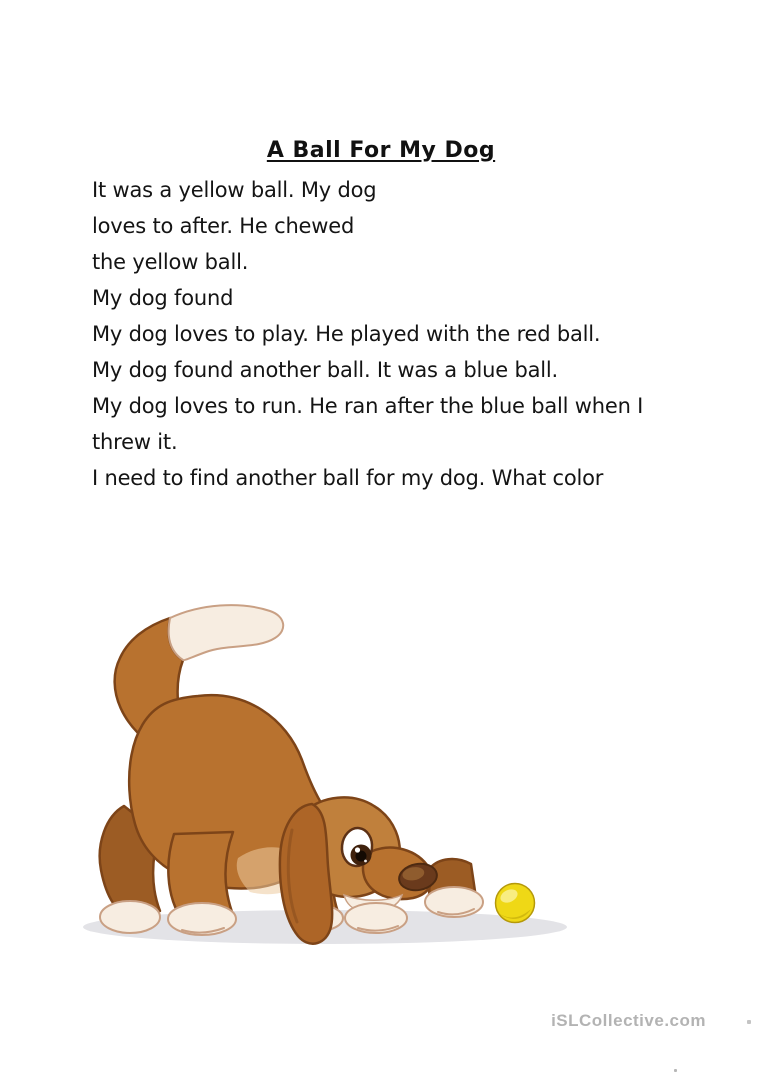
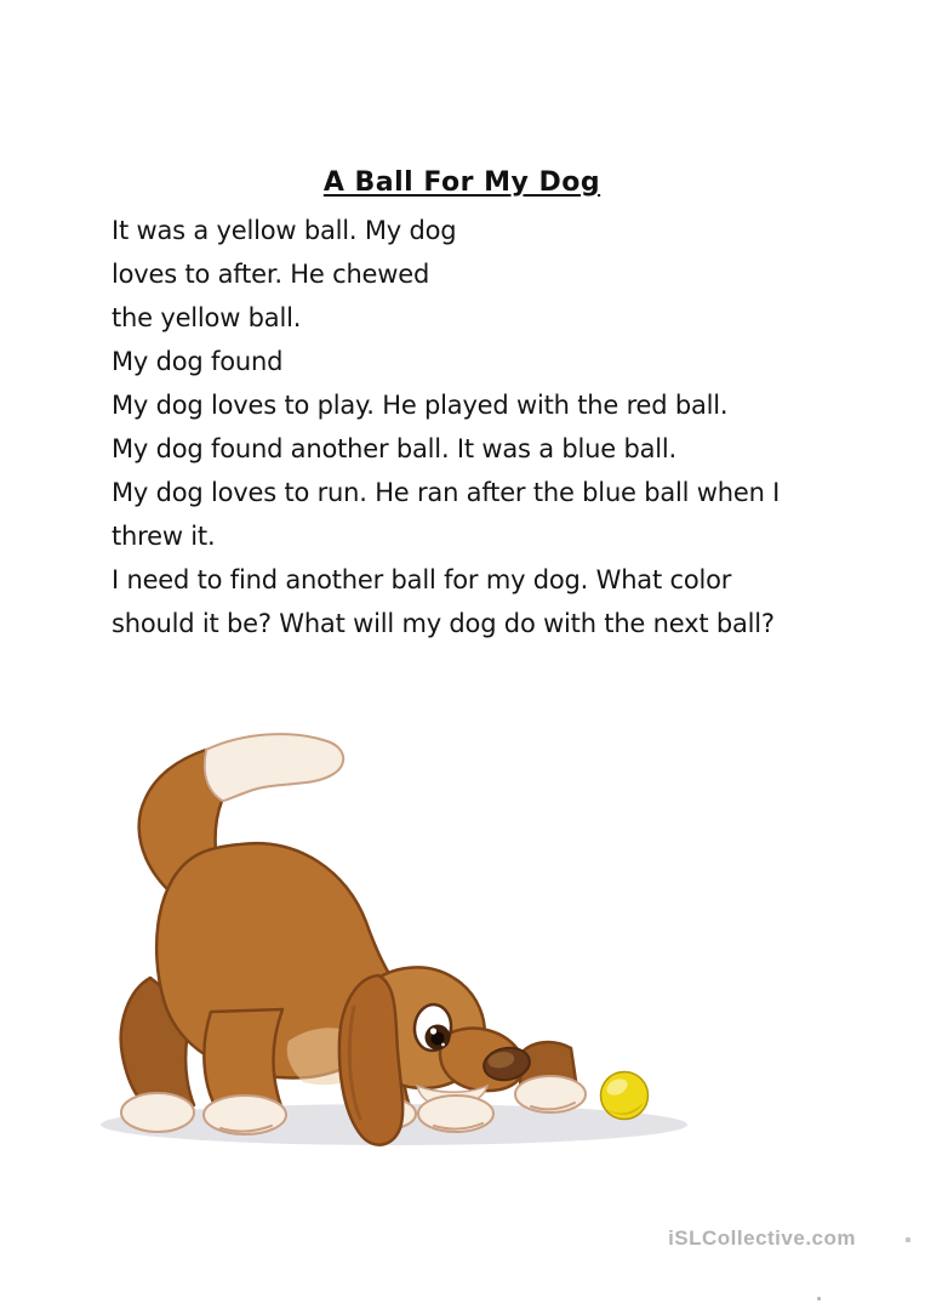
  A Ball For My Dog
  It was a yellow ball. My dog
  loves to after. He chewed
  the yellow ball.
  My dog found
  My dog loves to play. He played with the red ball.
  My dog found another ball. It was a blue ball.
  My dog loves to run. He ran after the blue ball when I
  threw it.
  I need to find another ball for my dog. What color
+ should it be? What will my dog do with the next ball?
  iSLCollective.com
